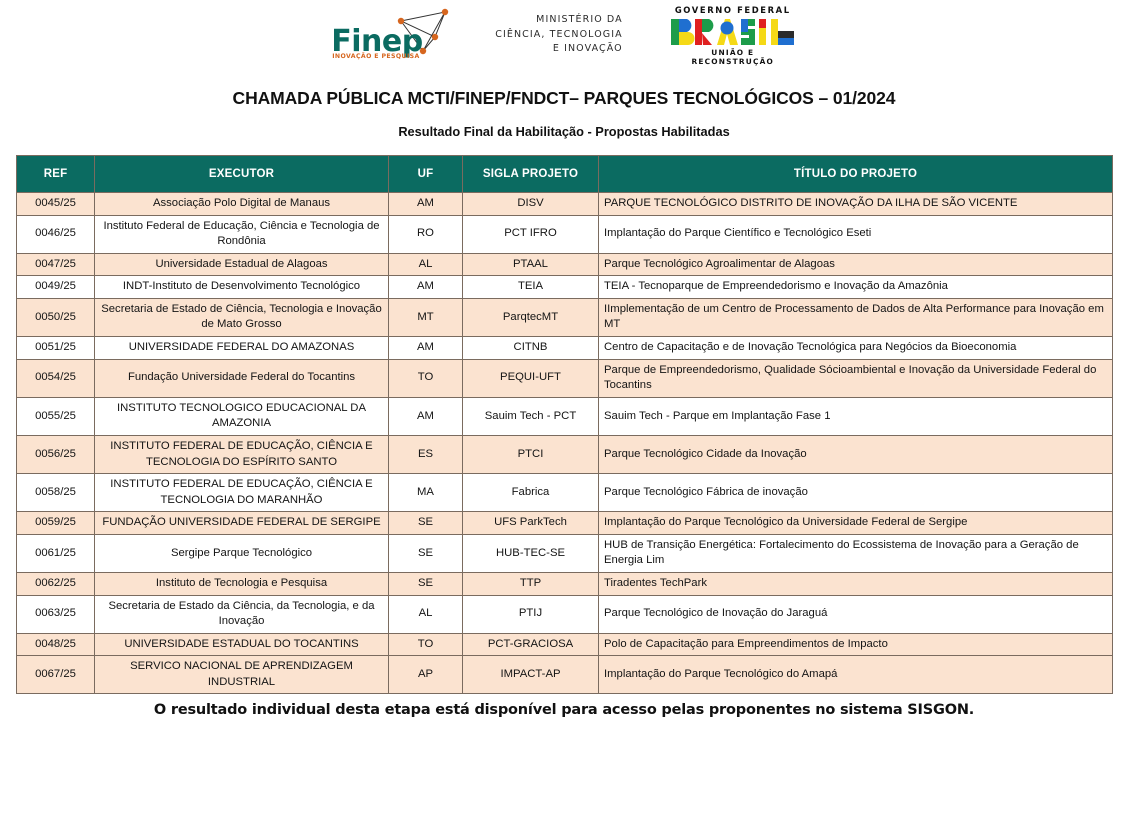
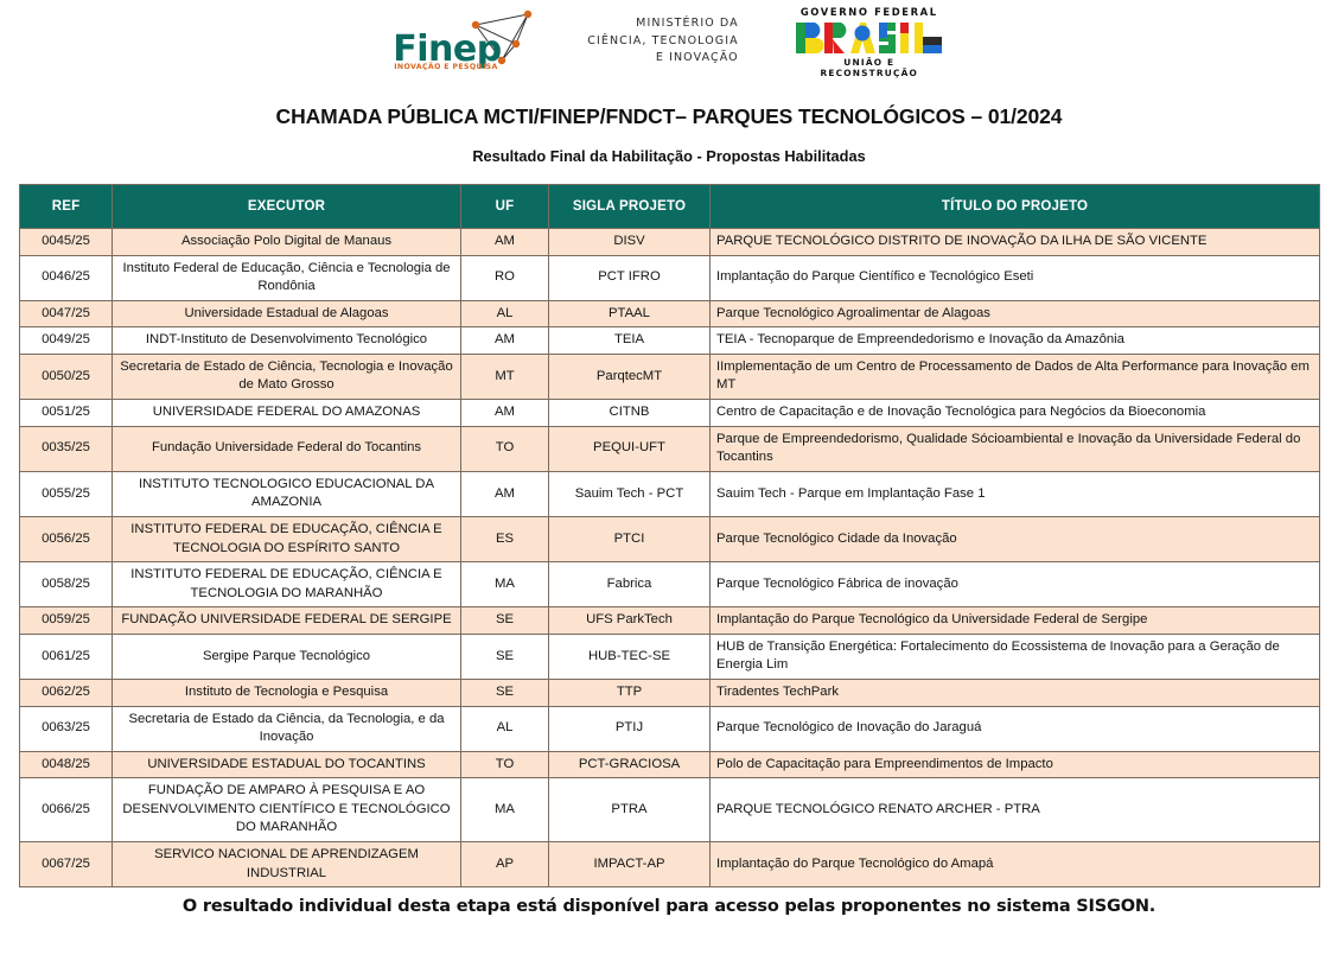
  Finep
  MINISTÉRIO DA
  CIÊNCIA, TECNOLOGIA
  E INOVAÇÃO
  GOVERNO FEDERAL
  UNIÃO E RECONSTRUÇÃO
  CHAMADA PÚBLICA MCTI/FINEP/FNDCT– PARQUES TECNOLÓGICOS – 01/2024
  Resultado Final da Habilitação - Propostas Habilitadas
  REF	EXECUTOR	UF	SIGLA PROJETO	TÍTULO DO PROJETO
  0045/25	Associação Polo Digital de Manaus	AM	DISV	PARQUE TECNOLÓGICO DISTRITO DE INOVAÇÃO DA ILHA DE SÃO VICENTE
  0046/25	Instituto Federal de Educação, Ciência e Tecnologia de Rondônia	RO	PCT IFRO	Implantação do Parque Científico e Tecnológico Eseti
  0047/25	Universidade Estadual de Alagoas	AL	PTAAL	Parque Tecnológico Agroalimentar de Alagoas
  0049/25	INDT-Instituto de Desenvolvimento Tecnológico	AM	TEIA	TEIA - Tecnoparque de Empreendedorismo e Inovação da Amazônia
  0050/25	Secretaria de Estado de Ciência, Tecnologia e Inovação de Mato Grosso	MT	ParqtecMT	IImplementação de um Centro de Processamento de Dados de Alta Performance para Inovação em MT
  0051/25	UNIVERSIDADE FEDERAL DO AMAZONAS	AM	CITNB	Centro de Capacitação e de Inovação Tecnológica para Negócios da Bioeconomia
- 0054/25	Fundação Universidade Federal do Tocantins	TO	PEQUI-UFT	Parque de Empreendedorismo, Qualidade Sócioambiental e Inovação da Universidade Federal do Tocantins
+ 0035/25	Fundação Universidade Federal do Tocantins	TO	PEQUI-UFT	Parque de Empreendedorismo, Qualidade Sócioambiental e Inovação da Universidade Federal do Tocantins
  0055/25	INSTITUTO TECNOLOGICO EDUCACIONAL DA AMAZONIA	AM	Sauim Tech - PCT	Sauim Tech - Parque em Implantação Fase 1
  0056/25	INSTITUTO FEDERAL DE EDUCAÇÃO, CIÊNCIA E TECNOLOGIA DO ESPÍRITO SANTO	ES	PTCI	Parque Tecnológico Cidade da Inovação
  0058/25	INSTITUTO FEDERAL DE EDUCAÇÃO, CIÊNCIA E TECNOLOGIA DO MARANHÃO	MA	Fabrica	Parque Tecnológico Fábrica de inovação
  0059/25	FUNDAÇÃO UNIVERSIDADE FEDERAL DE SERGIPE	SE	UFS ParkTech	Implantação do Parque Tecnológico da Universidade Federal de Sergipe
  0061/25	Sergipe Parque Tecnológico	SE	HUB-TEC-SE	HUB de Transição Energética: Fortalecimento do Ecossistema de Inovação para a Geração de Energia Lim
  0062/25	Instituto de Tecnologia e Pesquisa	SE	TTP	Tiradentes TechPark
  0063/25	Secretaria de Estado da Ciência, da Tecnologia, e da Inovação	AL	PTIJ	Parque Tecnológico de Inovação do Jaraguá
  0048/25	UNIVERSIDADE ESTADUAL DO TOCANTINS	TO	PCT-GRACIOSA	Polo de Capacitação para Empreendimentos de Impacto
+ 0066/25	FUNDAÇÃO DE AMPARO À PESQUISA E AO DESENVOLVIMENTO CIENTÍFICO E TECNOLÓGICO DO MARANHÃO	MA	PTRA	PARQUE TECNOLÓGICO RENATO ARCHER - PTRA
  0067/25	SERVICO NACIONAL DE APRENDIZAGEM INDUSTRIAL	AP	IMPACT-AP	Implantação do Parque Tecnológico do Amapá
  O resultado individual desta etapa está disponível para acesso pelas proponentes no sistema SISGON.
